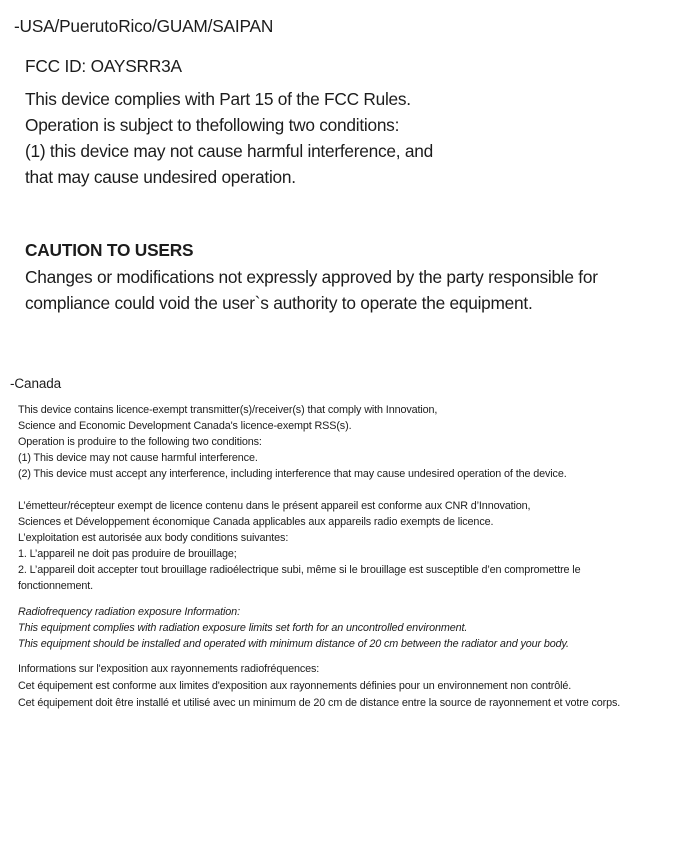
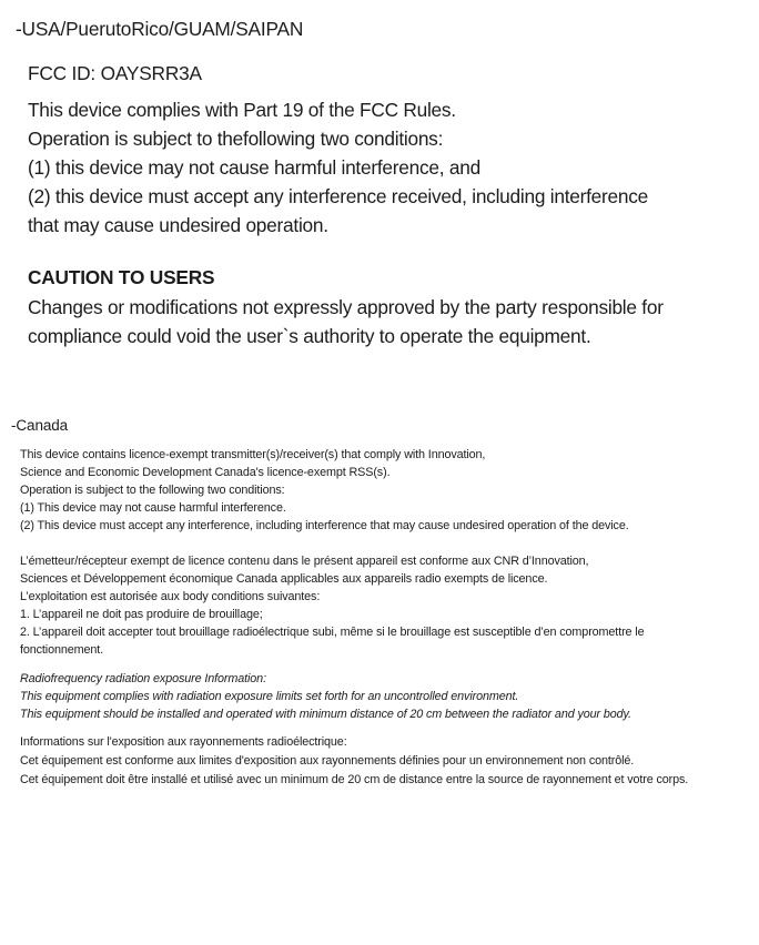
  -USA/PuerutoRico/GUAM/SAIPAN
  FCC ID: OAYSRR3A
- This device complies with Part 15 of the FCC Rules.
+ This device complies with Part 19 of the FCC Rules.
  Operation is subject to thefollowing two conditions:
  (1) this device may not cause harmful interference, and
+ (2) this device must accept any interference received, including interference
  that may cause undesired operation.
  CAUTION TO USERS
  Changes or modifications not expressly approved by the party responsible for
  compliance could void the user`s authority to operate the equipment.
  -Canada
  This device contains licence-exempt transmitter(s)/receiver(s) that comply with Innovation,
  Science and Economic Development Canada's licence-exempt RSS(s).
- Operation is produire to the following two conditions:
+ Operation is subject to the following two conditions:
  (1) This device may not cause harmful interference.
  (2) This device must accept any interference, including interference that may cause undesired operation of the device.
  L’émetteur/récepteur exempt de licence contenu dans le présent appareil est conforme aux CNR d’Innovation,
  Sciences et Développement économique Canada applicables aux appareils radio exempts de licence.
  L’exploitation est autorisée aux body conditions suivantes:
  1. L’appareil ne doit pas produire de brouillage;
  2. L’appareil doit accepter tout brouillage radioélectrique subi, même si le brouillage est susceptible d’en compromettre le
  fonctionnement.
  Radiofrequency radiation exposure Information:
  This equipment complies with radiation exposure limits set forth for an uncontrolled environment.
  This equipment should be installed and operated with minimum distance of 20 cm between the radiator and your body.
- Informations sur l'exposition aux rayonnements radiofréquences:
+ Informations sur l'exposition aux rayonnements radioélectrique:
  Cet équipement est conforme aux limites d'exposition aux rayonnements définies pour un environnement non contrôlé.
  Cet équipement doit être installé et utilisé avec un minimum de 20 cm de distance entre la source de rayonnement et votre corps.
